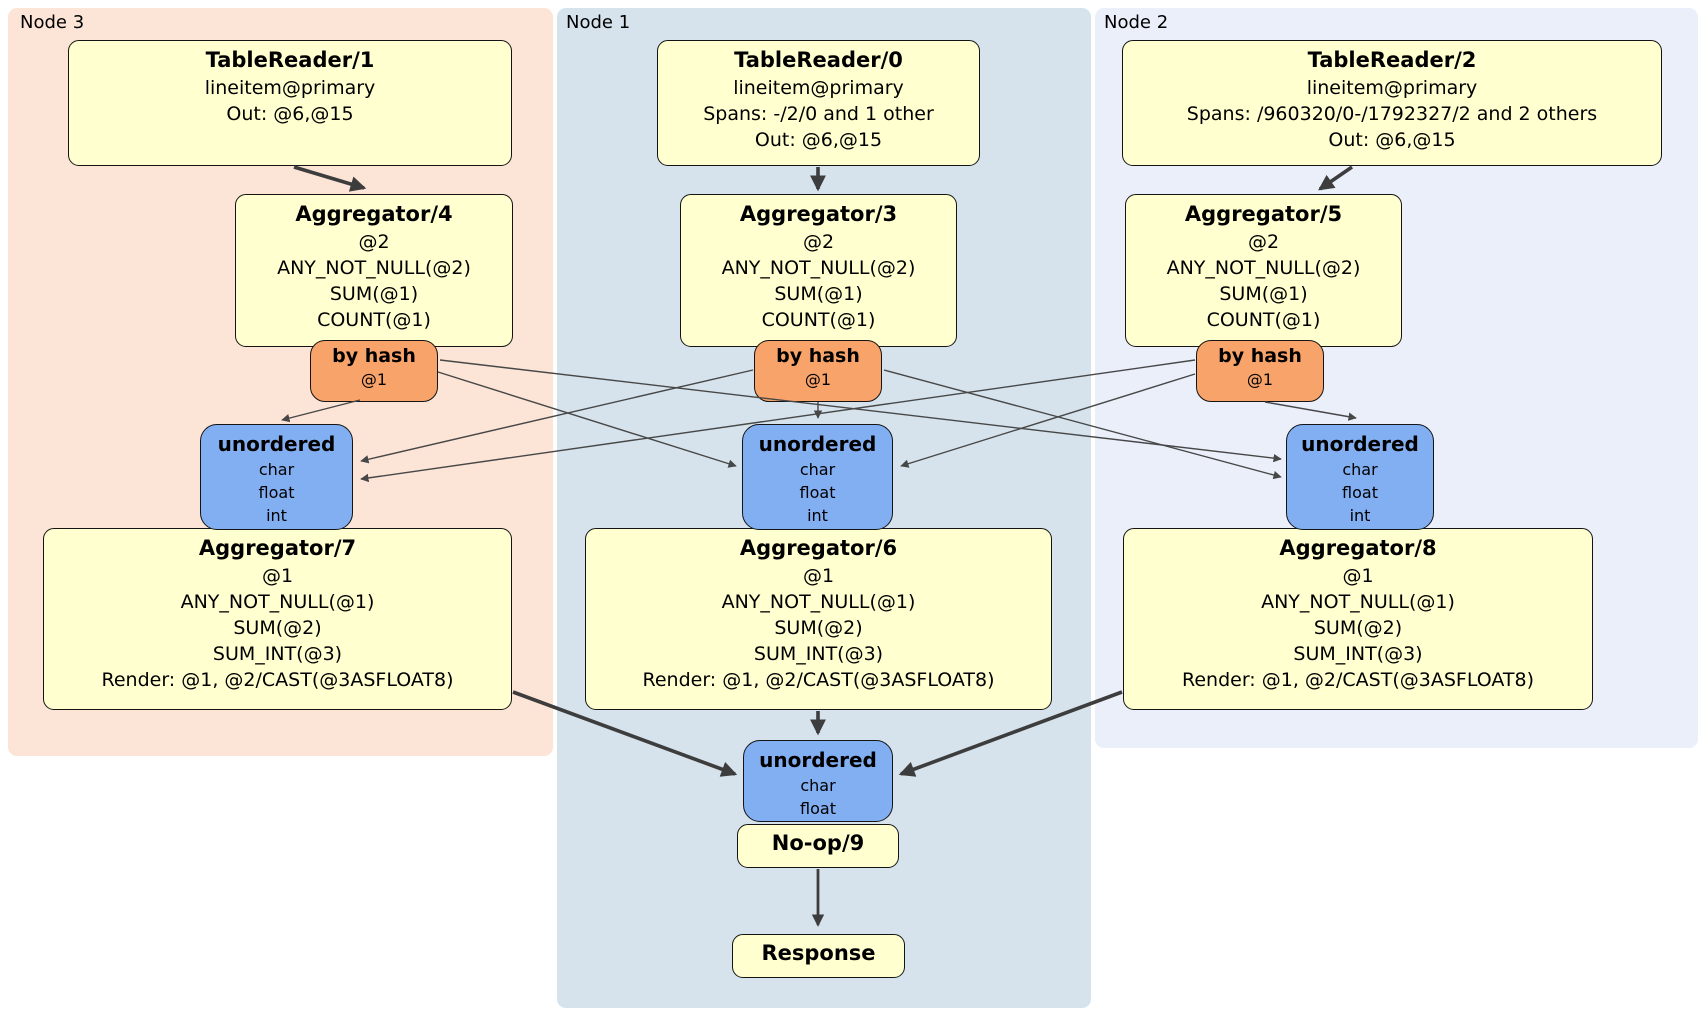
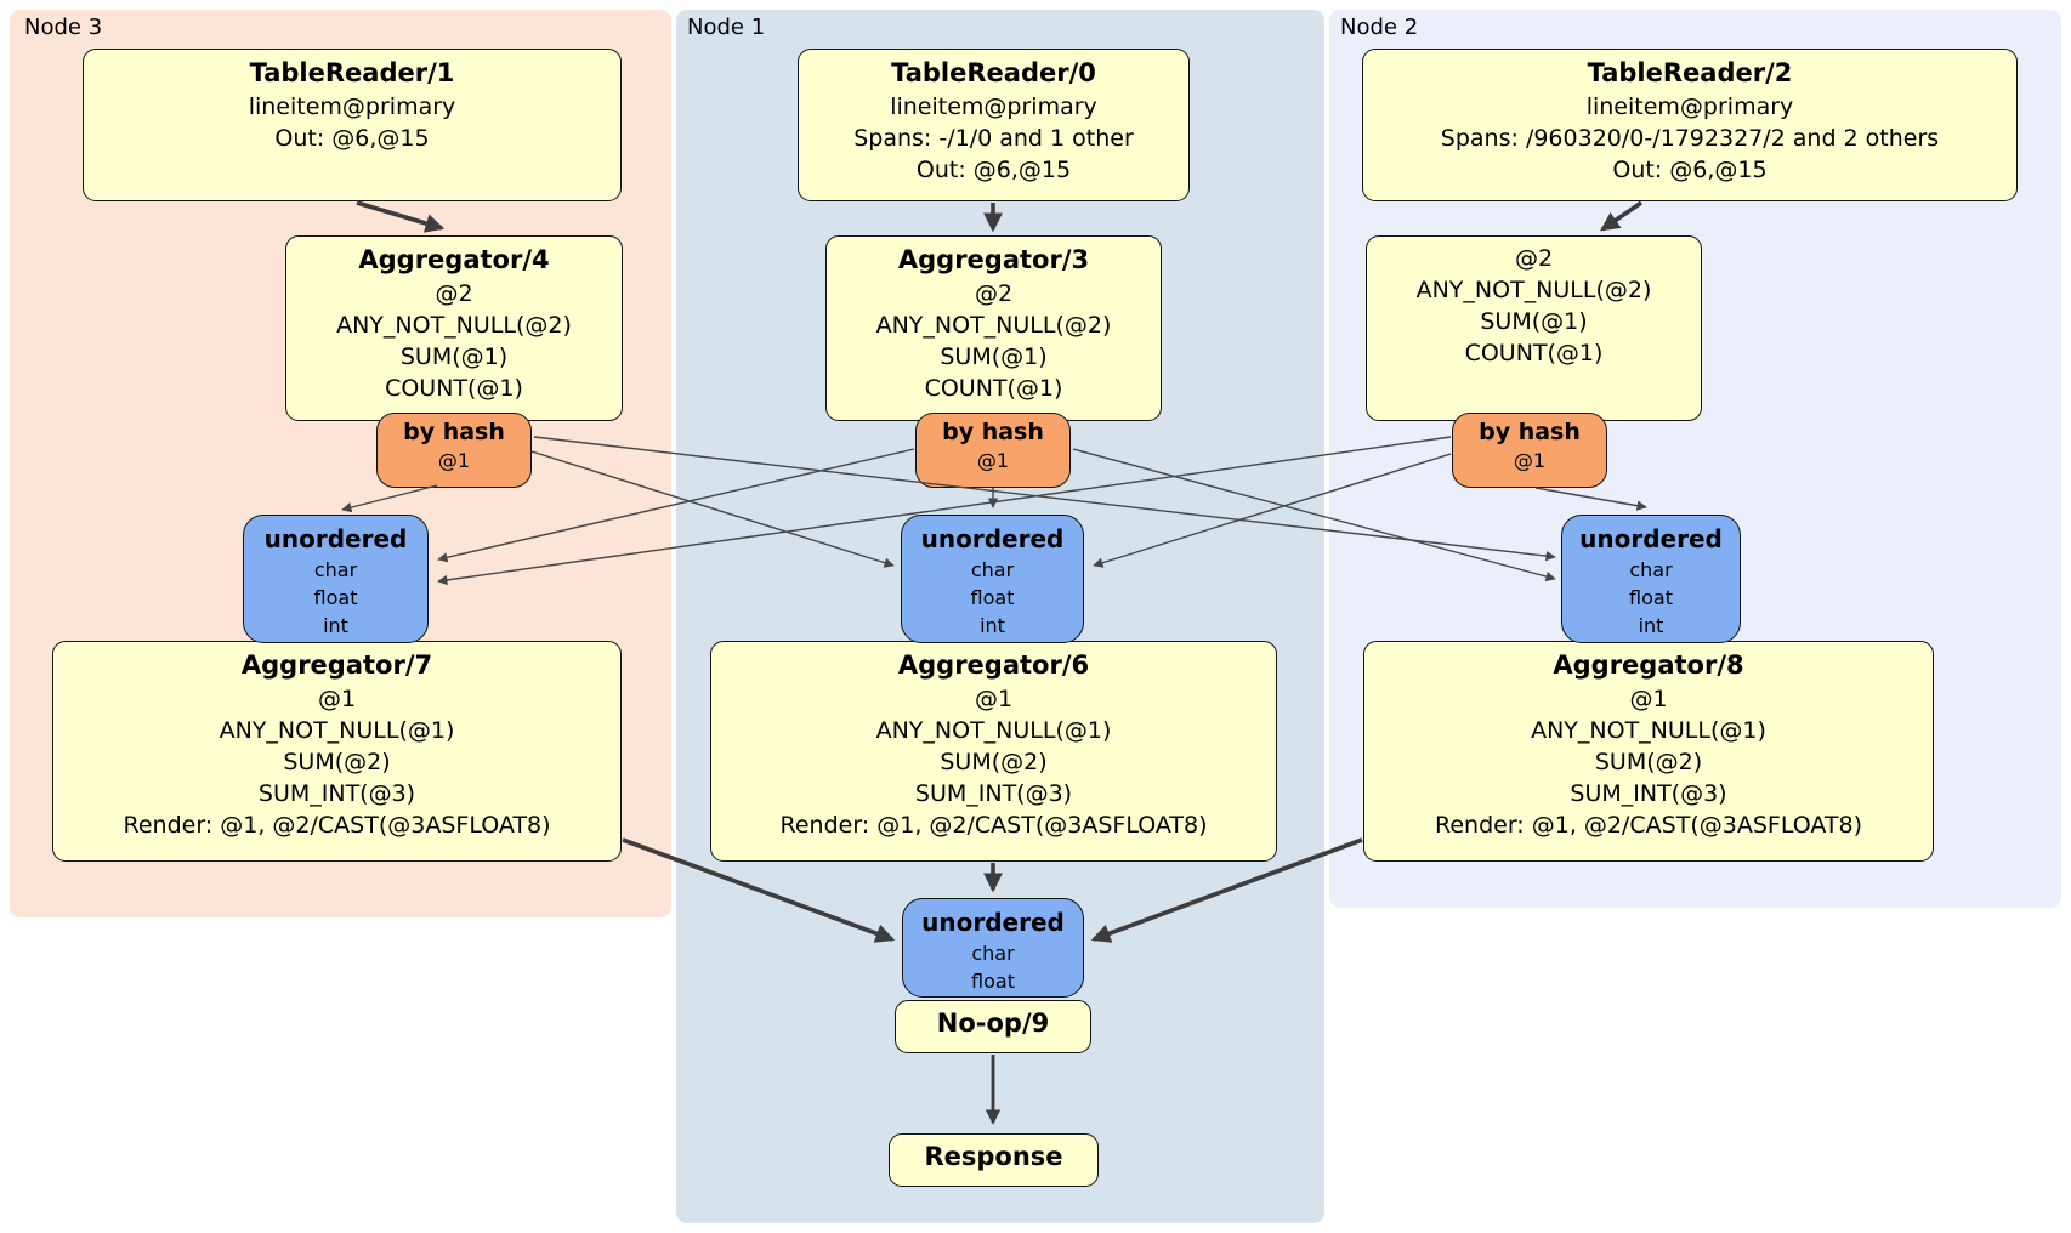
  Node 3
  Node 1
  Node 2
  TableReader/1
  lineitem@primary
  Out: @6,@15
  Aggregator/4
  @2
  ANY_NOT_NULL(@2)
  SUM(@1)
  COUNT(@1)
  by hash
  @1
  unordered
  char
  float
  int
  Aggregator/7
  @1
  ANY_NOT_NULL(@1)
  SUM(@2)
  SUM_INT(@3)
  Render: @1, @2/CAST(@3ASFLOAT8)
  TableReader/0
  lineitem@primary
- Spans: -/2/0 and 1 other
+ Spans: -/1/0 and 1 other
  Out: @6,@15
  Aggregator/3
  @2
  ANY_NOT_NULL(@2)
  SUM(@1)
  COUNT(@1)
  by hash
  @1
  unordered
  char
  float
  int
  Aggregator/6
  @1
  ANY_NOT_NULL(@1)
  SUM(@2)
  SUM_INT(@3)
  Render: @1, @2/CAST(@3ASFLOAT8)
  TableReader/2
  lineitem@primary
  Spans: /960320/0-/1792327/2 and 2 others
  Out: @6,@15
- Aggregator/5
  @2
  ANY_NOT_NULL(@2)
  SUM(@1)
  COUNT(@1)
  by hash
  @1
  unordered
  char
  float
  int
  Aggregator/8
  @1
  ANY_NOT_NULL(@1)
  SUM(@2)
  SUM_INT(@3)
  Render: @1, @2/CAST(@3ASFLOAT8)
  unordered
  char
  float
  No-op/9
  Response
